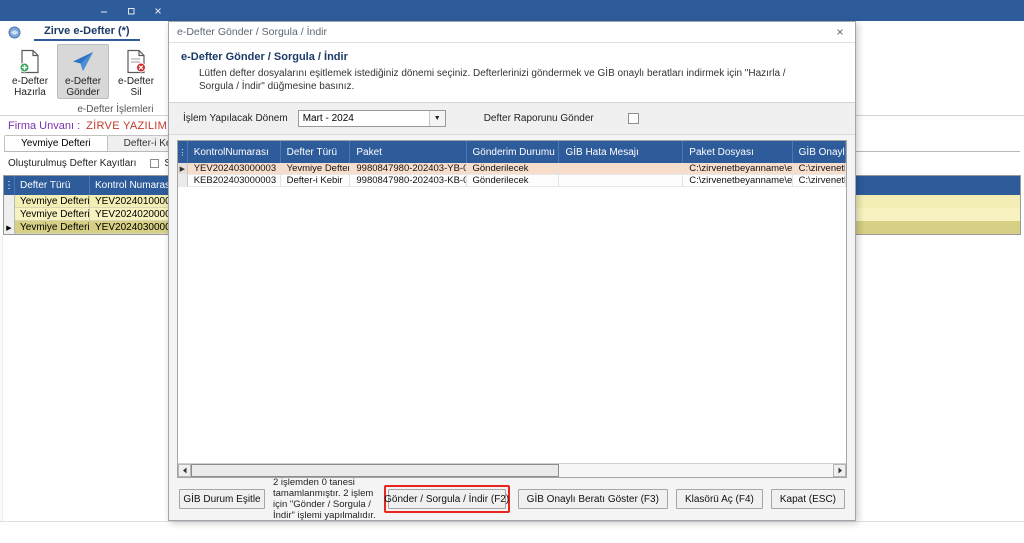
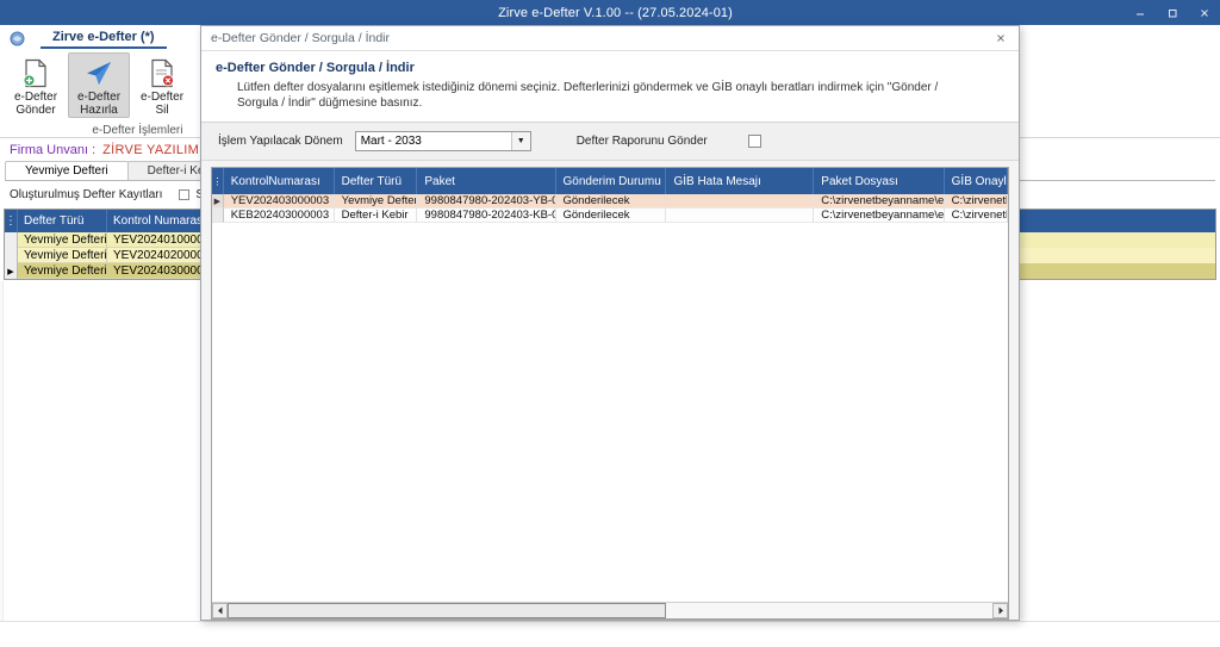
+ Zirve e-Defter V.1.00 -- (27.05.2024-01)
  Zirve e-Defter (*)
  e-Defter
- Hazırla
+ Gönder
  e-Defter
- Gönder
+ Hazırla
  e-Defter
  Sil
  e-Defter İşlemleri
  Firma Unvanı :
  ZİRVE YAZILIM
  Yevmiye Defteri
  Oluşturulmuş Defter Kayıtları
  ⋮
  Defter Türü
  Kontrol Numara
  Yevmiye Defteri
  YEV202401000
  Yevmiye Defteri
  YEV202402000
  Yevmiye Defteri
  YEV202403000
  e-Defter Gönder / Sorgula / İndir
  e-Defter Gönder / Sorgula / İndir
- Lütfen defter dosyalarını eşitlemek istediğiniz dönemi seçiniz. Defterlerinizi göndermek ve GİB onaylı beratları indirmek için "Hazırla / Sorgula / İndir" düğmesine basınız.
+ Lütfen defter dosyalarını eşitlemek istediğiniz dönemi seçiniz. Defterlerinizi göndermek ve GİB onaylı beratları indirmek için "Gönder / Sorgula / İndir" düğmesine basınız.
  İşlem Yapılacak Dönem
- Mart - 2024
+ Mart - 2033
  Defter Raporunu Gönder
  ⋮
  KontrolNumarası
  Defter Türü
  Paket
  Gönderim Durumu
  GİB Hata Mesajı
  Paket Dosyası
  GİB Onayl
  YEV202403000003
  Yevmiye Defter
  9980847980-202403-YB-0
  Gönderilecek
  C:\zirvenetbeyanname\e
  C:\zirvenet
  KEB202403000003
  Defter-i Kebir
  9980847980-202403-KB-0
  Gönderilecek
  C:\zirvenetbeyanname\e
  C:\zirvenet
- GİB Durum Eşitle
- 2 işlemden 0 tanesi tamamlanmıştır. 2 işlem için "Gönder / Sorgula / İndir" işlemi yapılmalıdır.
- Gönder / Sorgula / İndir (F2)
- GİB Onaylı Beratı Göster (F3)
- Klasörü Aç (F4)
- Kapat (ESC)
